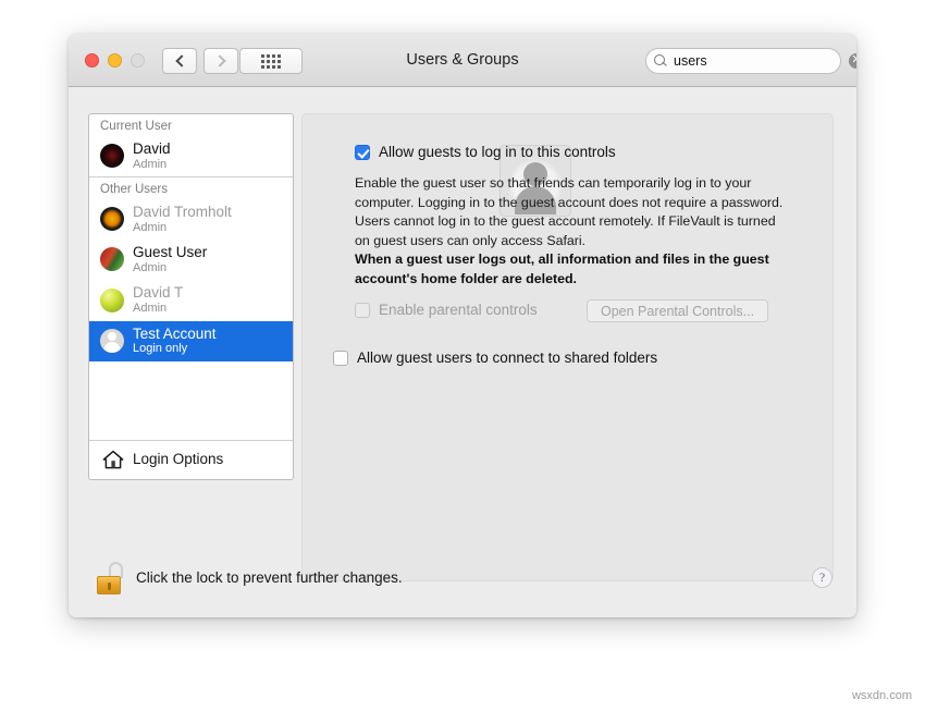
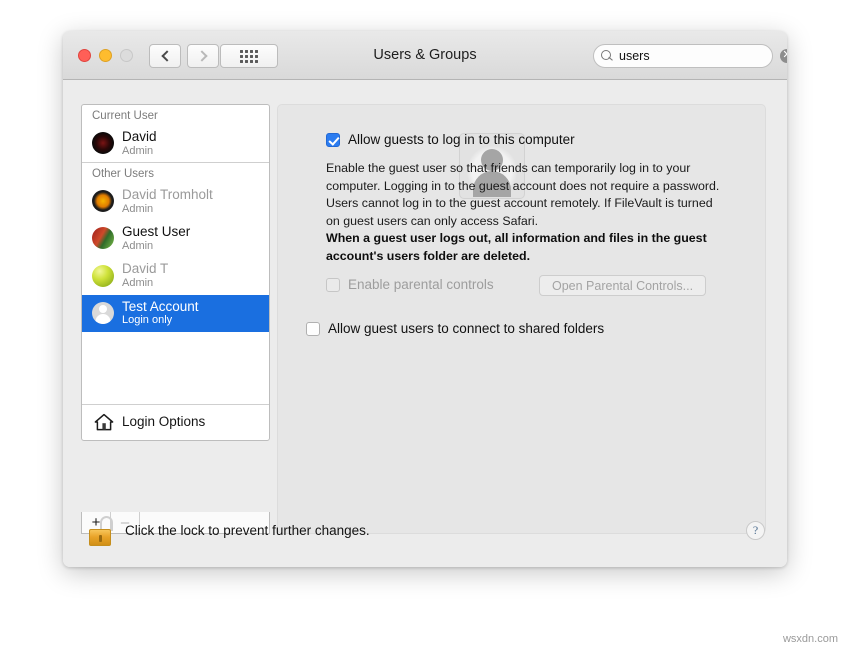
  Users & Groups
  users
  Current User
  David
  Admin
  Other Users
  David Tromholt
  Admin
  Guest User
  Admin
  David T
  Admin
  Test Account
  Login only
  Login Options
+ +
+ –
- Allow guests to log in to this controls
+ Allow guests to log in to this computer
  Enable the guest user so that friends can temporarily log in to your computer. Logging in to the guest account does not require a password. Users cannot log in to the guest account remotely. If FileVault is turned on guest users can only access Safari.
- When a guest user logs out, all information and files in the guest account's home folder are deleted.
+ When a guest user logs out, all information and files in the guest account's users folder are deleted.
  Enable parental controls
  Open Parental Controls...
  Allow guest users to connect to shared folders
  Click the lock to prevent further changes.
  ?
  wsxdn.com
